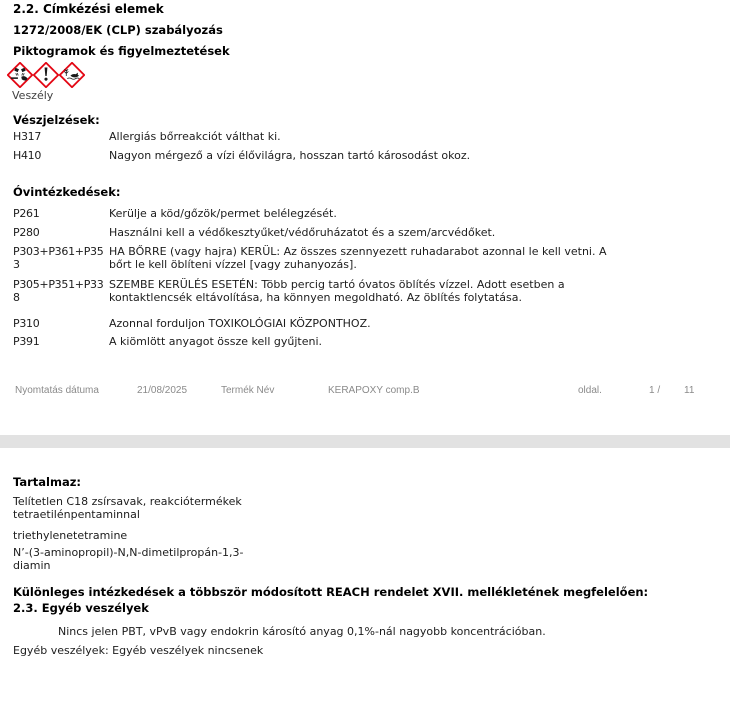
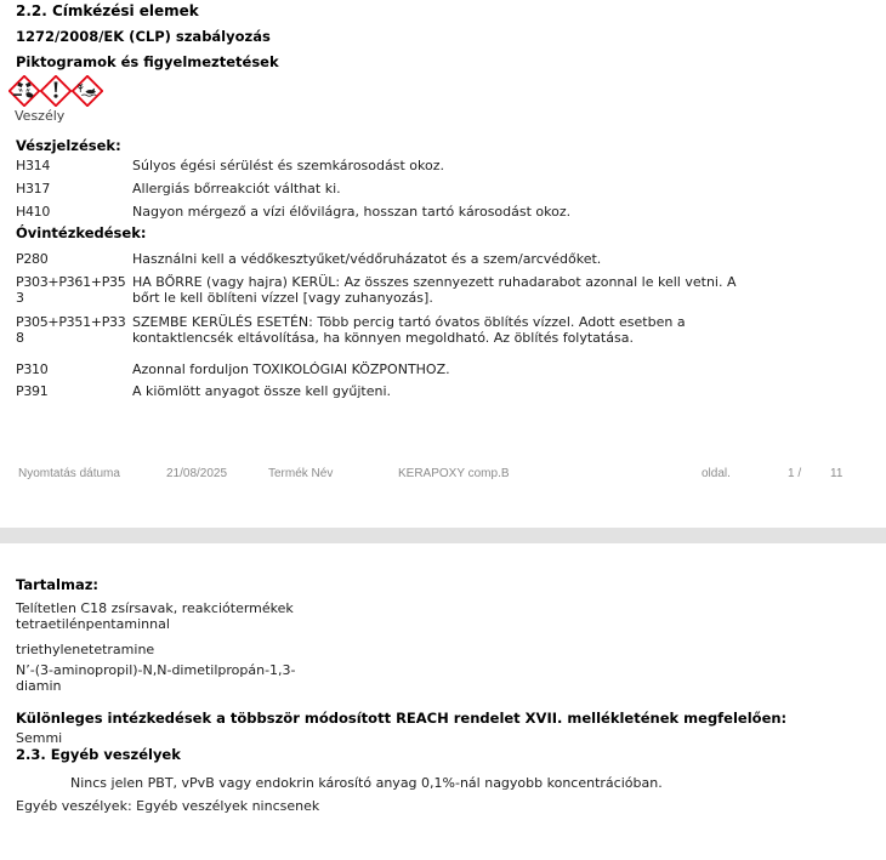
  2.2. Címkézési elemek
  1272/2008/EK (CLP) szabályozás
  Piktogramok és figyelmeztetések
  Veszély
  Vészjelzések:
+ H314
+ Súlyos égési sérülést és szemkárosodást okoz.
  H317
  Allergiás bőrreakciót válthat ki.
  H410
  Nagyon mérgező a vízi élővilágra, hosszan tartó károsodást okoz.
  Óvintézkedések:
- P261
- Kerülje a köd/gőzök/permet belélegzését.
  P280
  Használni kell a védőkesztyűket/védőruházatot és a szem/arcvédőket.
  P303+P361+P353
  HA BŐRRE (vagy hajra) KERÜL: Az összes szennyezett ruhadarabot azonnal le kell vetni. A bőrt le kell öblíteni vízzel [vagy zuhanyozás].
  P305+P351+P338
  SZEMBE KERÜLÉS ESETÉN: Több percig tartó óvatos öblítés vízzel. Adott esetben a kontaktlencsék eltávolítása, ha könnyen megoldható. Az öblítés folytatása.
  P310
  Azonnal forduljon TOXIKOLÓGIAI KÖZPONTHOZ.
  P391
  A kiömlött anyagot össze kell gyűjteni.
  Nyomtatás dátuma
  21/08/2025
  Termék Név
  KERAPOXY comp.B
  oldal.
  1 /
  11
  Tartalmaz:
  Telítetlen C18 zsírsavak, reakciótermékek
  tetraetilénpentaminnal
  triethylenetetramine
  N’-(3-aminopropil)-N,N-dimetilpropán-1,3-
  diamin
  Különleges intézkedések a többször módosított REACH rendelet XVII. mellékletének megfelelően:
+ Semmi
  2.3. Egyéb veszélyek
  Nincs jelen PBT, vPvB vagy endokrin károsító anyag 0,1%-nál nagyobb koncentrációban.
  Egyéb veszélyek: Egyéb veszélyek nincsenek
